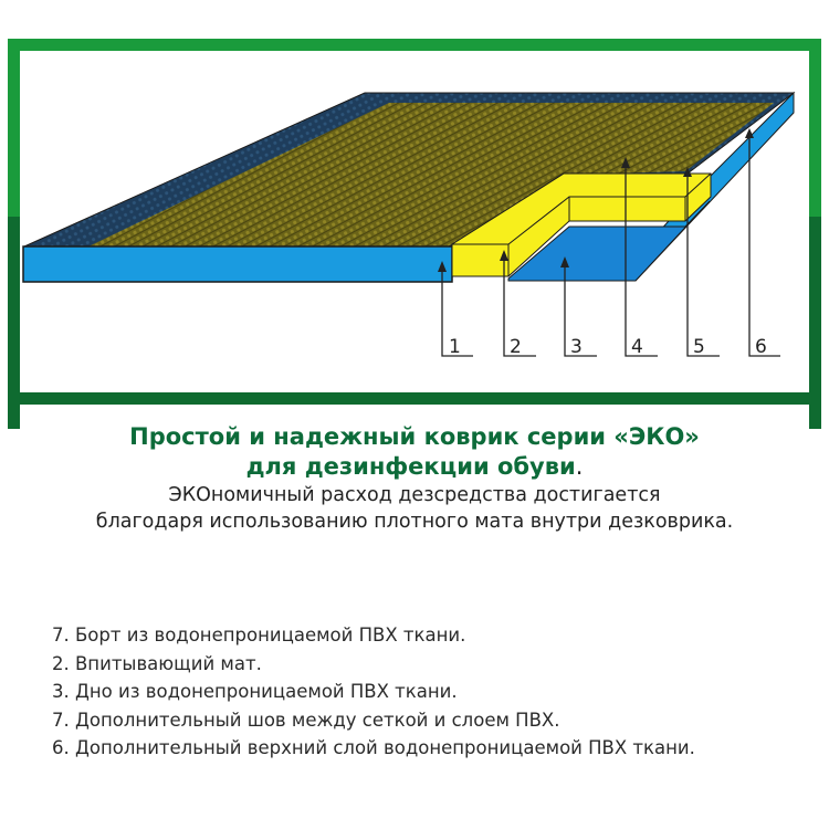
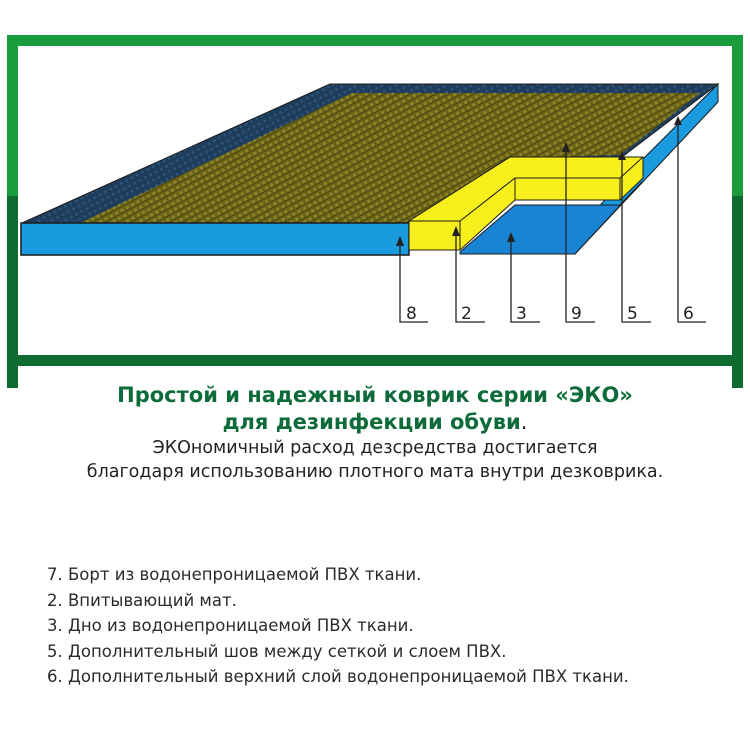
- 1
+ 8
  2
  3
- 4
+ 9
  5
  6
  Простой и надежный коврик серии «ЭКО»
  для дезинфекции обуви.
  ЭКОномичный расход дезсредства достигается
  благодаря использованию плотного мата внутри дезковрика.
  7. Борт из водонепроницаемой ПВХ ткани.
  2. Впитывающий мат.
  3. Дно из водонепроницаемой ПВХ ткани.
- 7. Дополнительный шов между сеткой и слоем ПВХ.
+ 5. Дополнительный шов между сеткой и слоем ПВХ.
  6. Дополнительный верхний слой водонепроницаемой ПВХ ткани.
